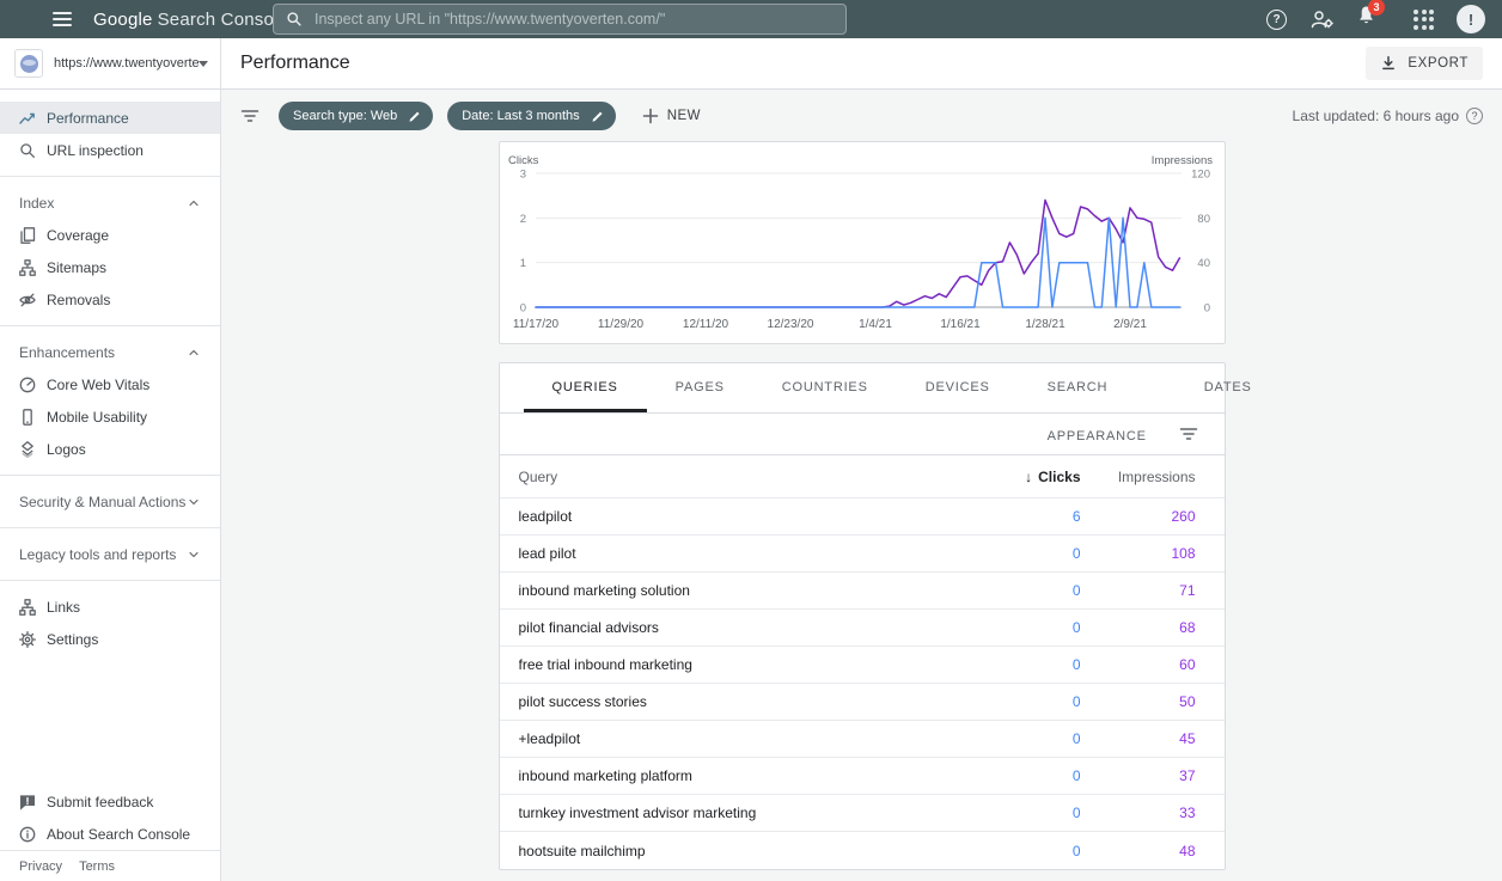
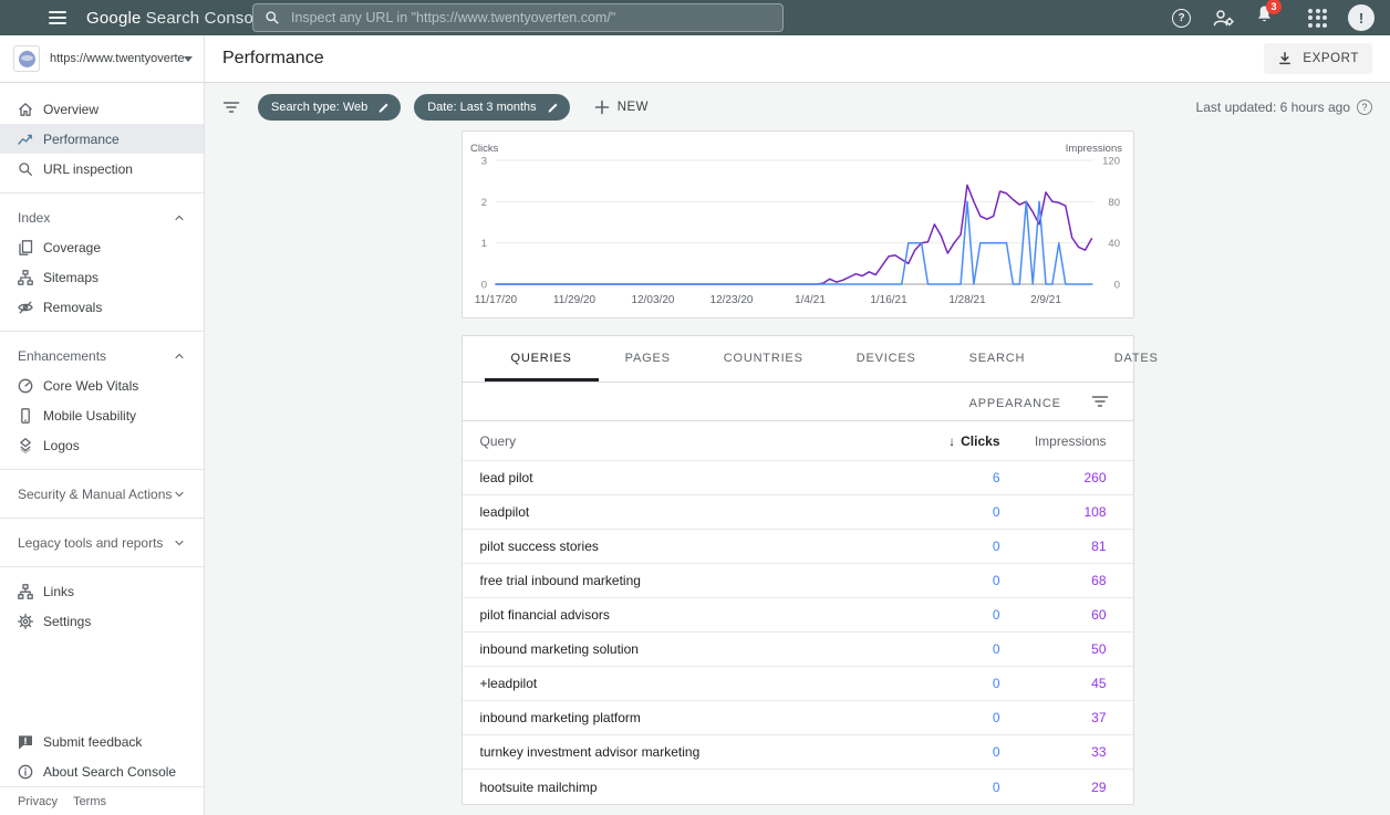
  Google Search Conso
  Inspect any URL in "https://www.twentyoverten.com/"
  ?
  3
  !
  https://www.twentyoverte
+ Overview
  Performance
  URL inspection
  Index
  Coverage
  Sitemaps
  Removals
  Enhancements
  Core Web Vitals
  Mobile Usability
  Logos
  Security & Manual Actions
  Legacy tools and reports
  Links
  Settings
  Submit feedback
  About Search Console
  Privacy
  Terms
  Performance
  EXPORT
  Search type: Web
  Date: Last 3 months
  NEW
  Last updated: 6 hours ago
  ?
  3
  2
  1
  0
  120
  80
  40
  0
  Clicks
  Impressions
  11/17/20
  11/29/20
- 12/11/20
+ 12/03/20
  12/23/20
  1/4/21
  1/16/21
  1/28/21
  2/9/21
  QUERIES
  PAGES
  COUNTRIES
  DEVICES
  SEARCH APPEARANCE
  DATES
  Query
  ↓
  Clicks
  Impressions
- leadpilot
+ lead pilot
  6
  260
- lead pilot
+ leadpilot
  0
  108
- inbound marketing solution
+ pilot success stories
  0
- 71
+ 81
- pilot financial advisors
+ free trial inbound marketing
  0
  68
- free trial inbound marketing
+ pilot financial advisors
  0
  60
- pilot success stories
+ inbound marketing solution
  0
  50
  +leadpilot
  0
  45
  inbound marketing platform
  0
  37
  turnkey investment advisor marketing
  0
  33
  hootsuite mailchimp
  0
- 48
+ 29
